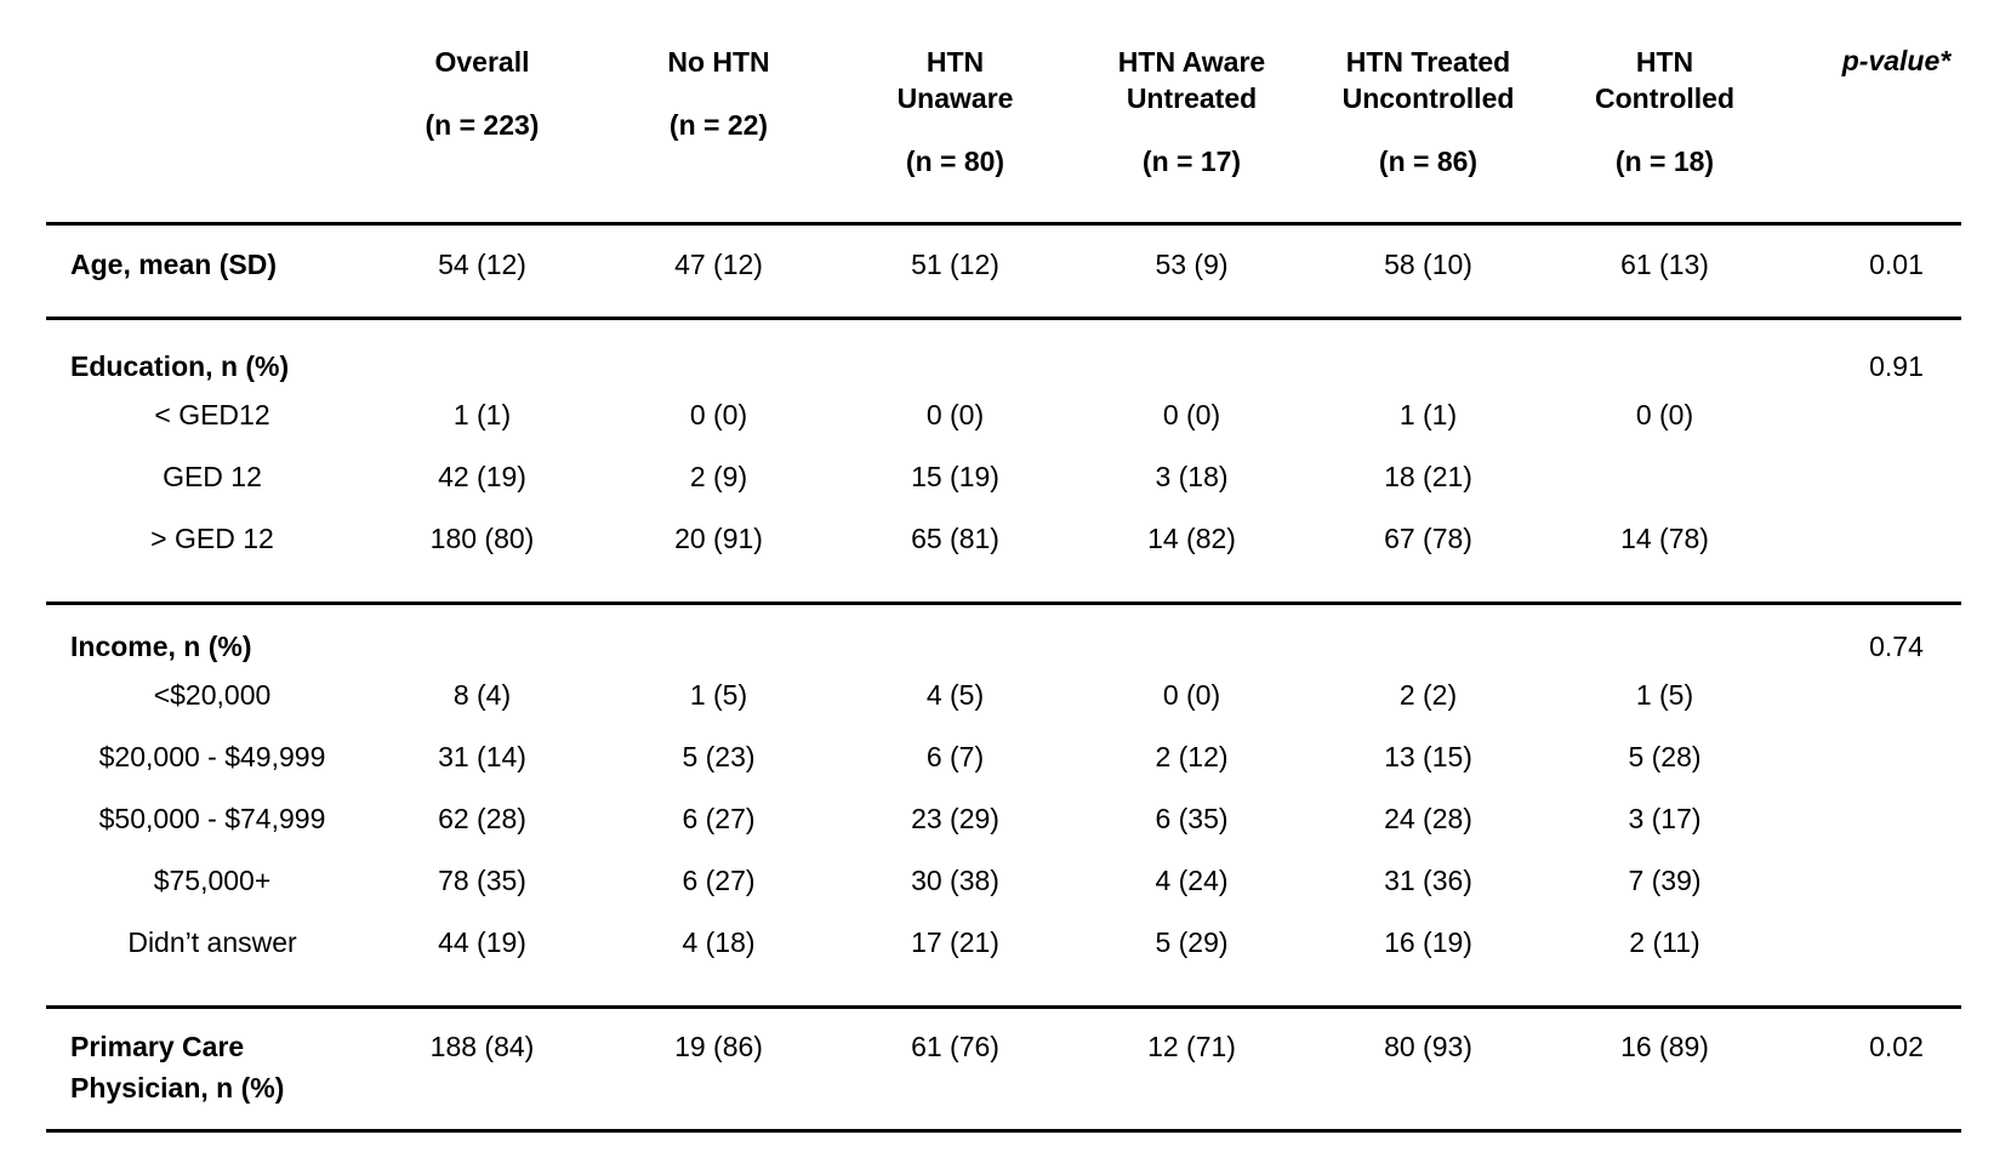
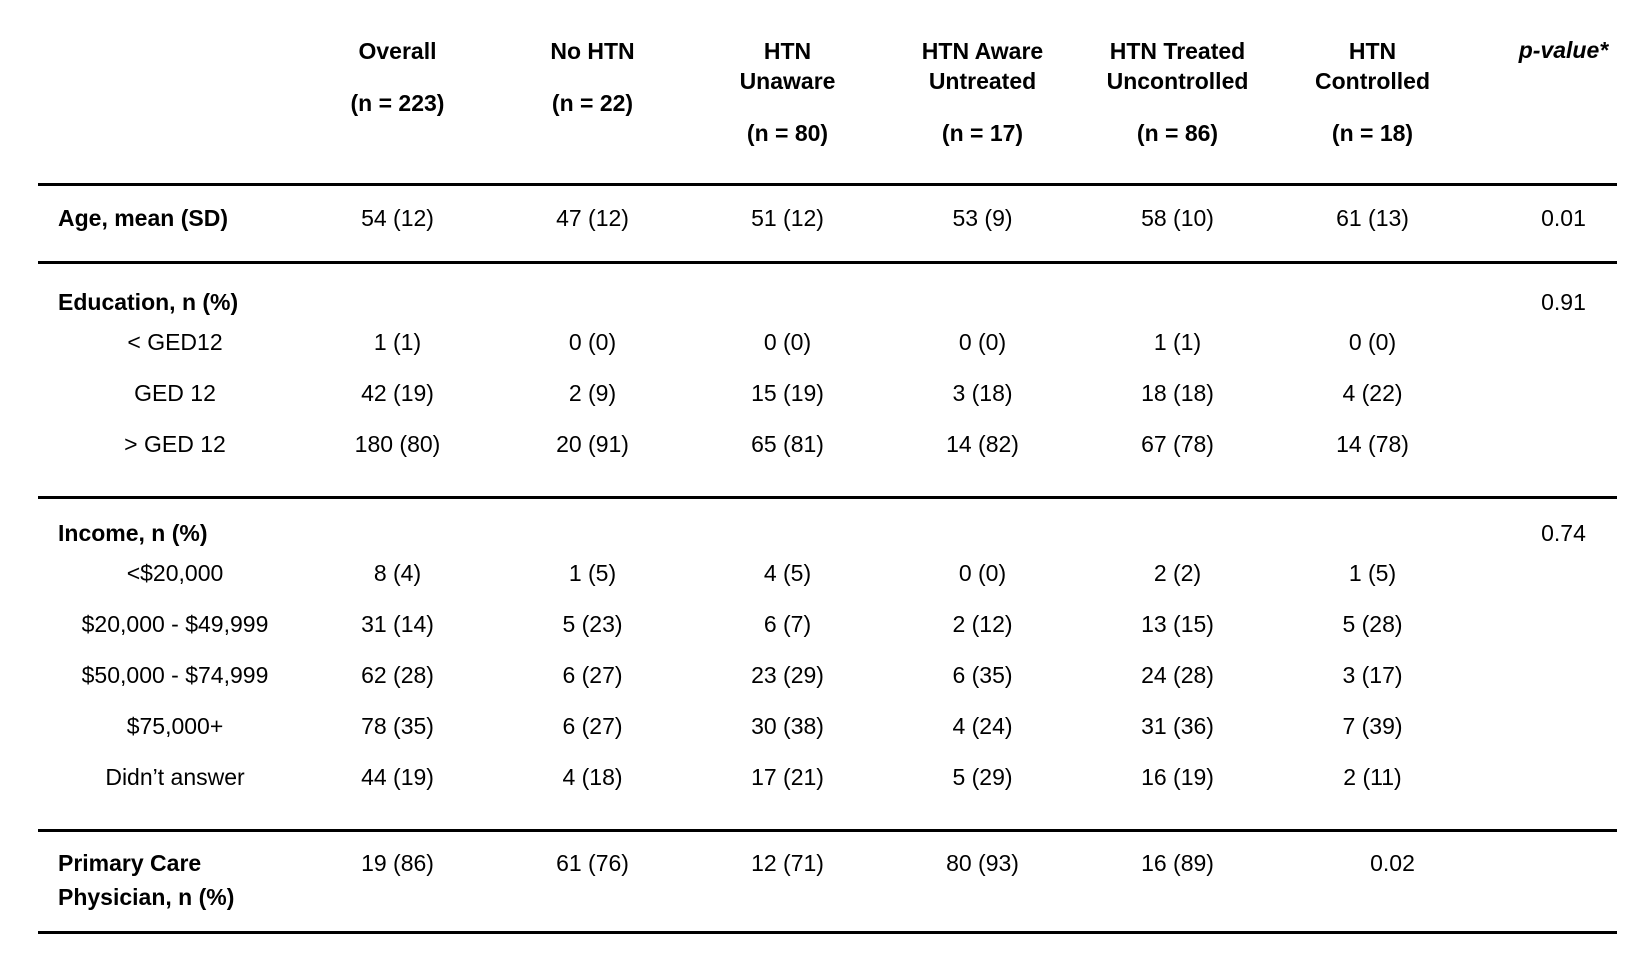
  Overall
  (n = 223)
  No HTN
  (n = 22)
  HTN
  Unaware
  (n = 80)
  HTN Aware
  Untreated
  (n = 17)
  HTN Treated
  Uncontrolled
  (n = 86)
  HTN
  Controlled
  (n = 18)
  p-value*
  Age, mean (SD)
  54 (12)
  47 (12)
  51 (12)
  53 (9)
  58 (10)
  61 (13)
  0.01
  Education, n (%)
  0.91
  < GED12
  1 (1)
  0 (0)
  0 (0)
  0 (0)
  1 (1)
  0 (0)
  GED 12
  42 (19)
  2 (9)
  15 (19)
  3 (18)
- 18 (21)
+ 18 (18)
+ 4 (22)
  > GED 12
  180 (80)
  20 (91)
  65 (81)
  14 (82)
  67 (78)
  14 (78)
  Income, n (%)
  0.74
  <$20,000
  8 (4)
  1 (5)
  4 (5)
  0 (0)
  2 (2)
  1 (5)
  $20,000 - $49,999
  31 (14)
  5 (23)
  6 (7)
  2 (12)
  13 (15)
  5 (28)
  $50,000 - $74,999
  62 (28)
  6 (27)
  23 (29)
  6 (35)
  24 (28)
  3 (17)
  $75,000+
  78 (35)
  6 (27)
  30 (38)
  4 (24)
  31 (36)
  7 (39)
  Didn’t answer
  44 (19)
  4 (18)
  17 (21)
  5 (29)
  16 (19)
  2 (11)
  Primary Care
  Physician, n (%)
- 188 (84)
  19 (86)
  61 (76)
  12 (71)
  80 (93)
  16 (89)
  0.02
